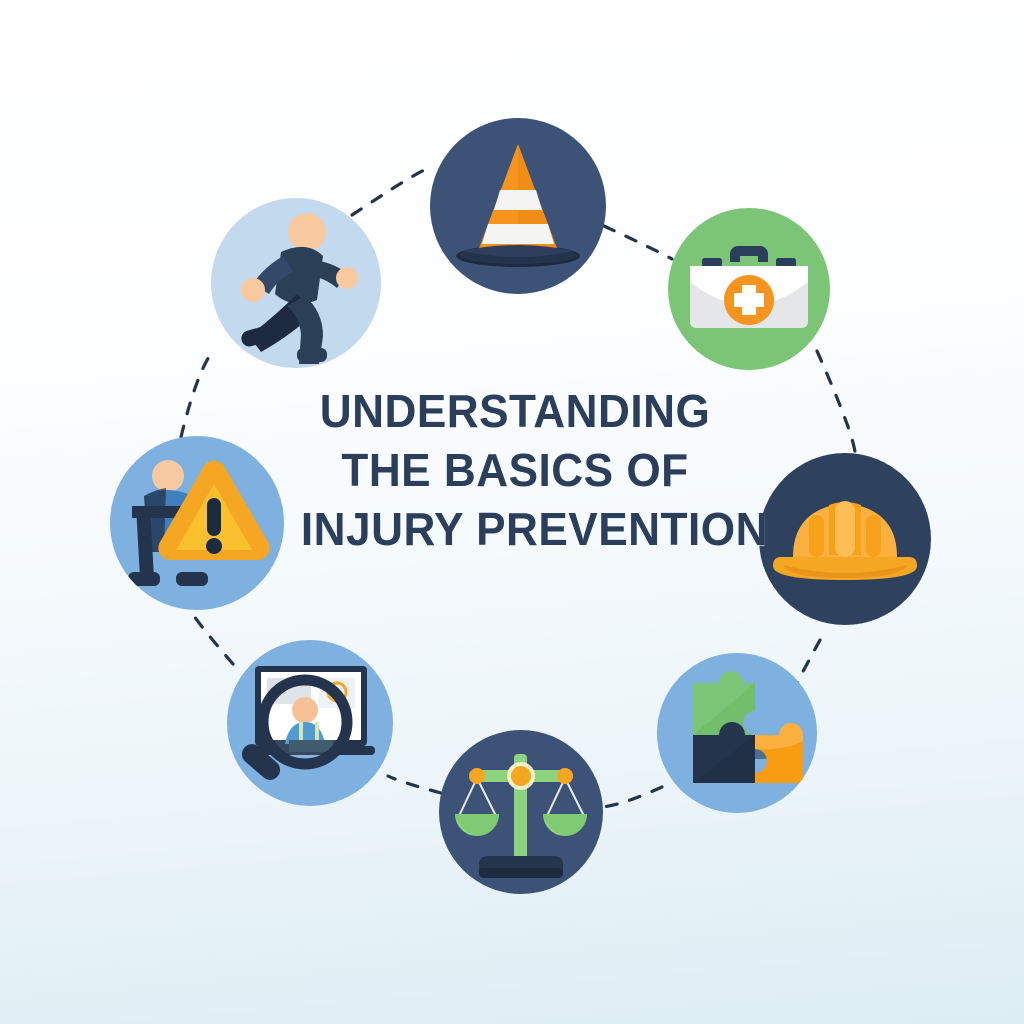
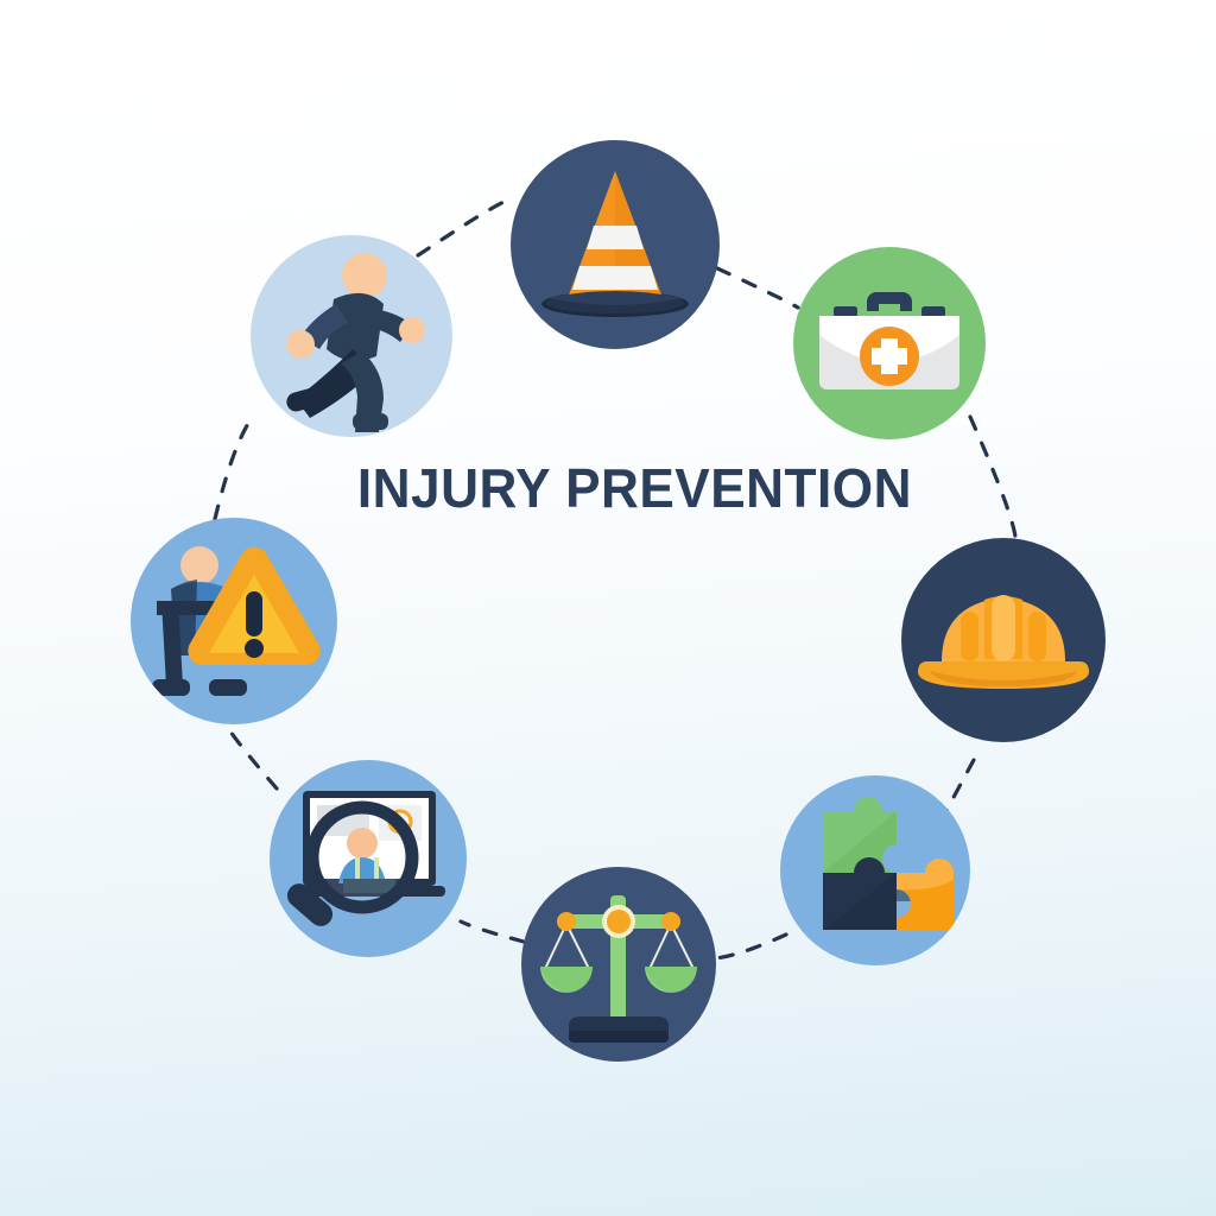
- UNDERSTANDING
- THE BASICS OF
  INJURY PREVENTION
